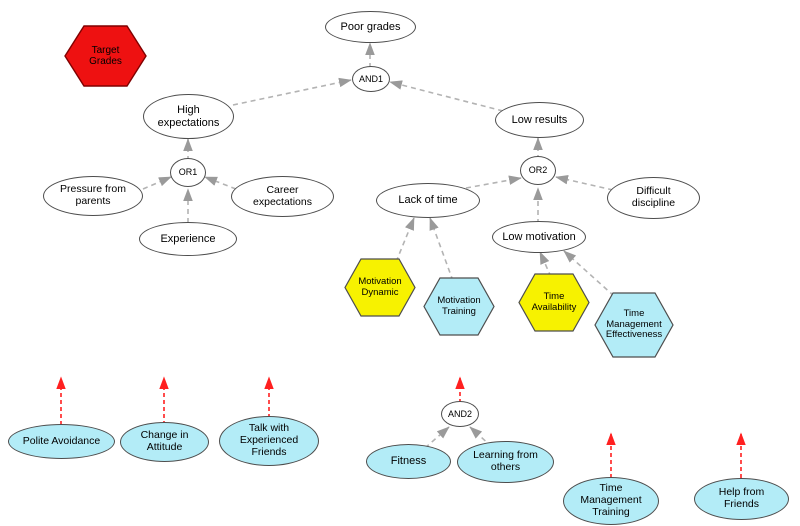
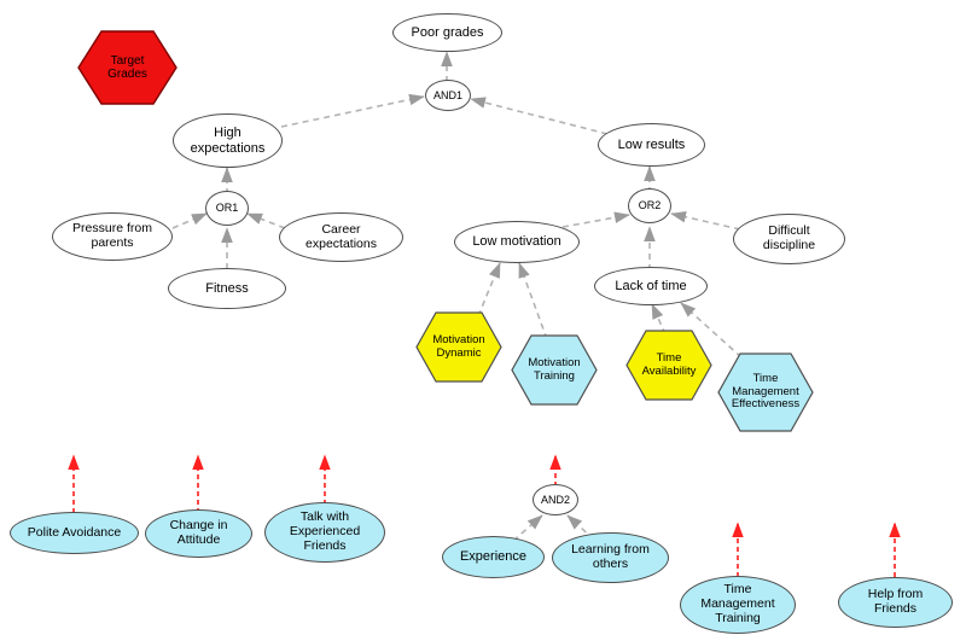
  Target
  Grades
  Poor grades
  AND1
  High
  expectations
  Low results
  OR1
  OR2
  Pressure from
  parents
  Career
  expectations
- Experience
+ Fitness
- Lack of time
+ Low motivation
  Difficult
  discipline
- Low motivation
+ Lack of time
  Motivation
  Dynamic
  Motivation
  Training
  Time
  Availability
  Time
  Management
  Effectiveness
  Polite Avoidance
  Change in
  Attitude
  Talk with
  Experienced
  Friends
  AND2
- Fitness
+ Experience
  Learning from
  others
  Time
  Management
  Training
  Help from
  Friends
